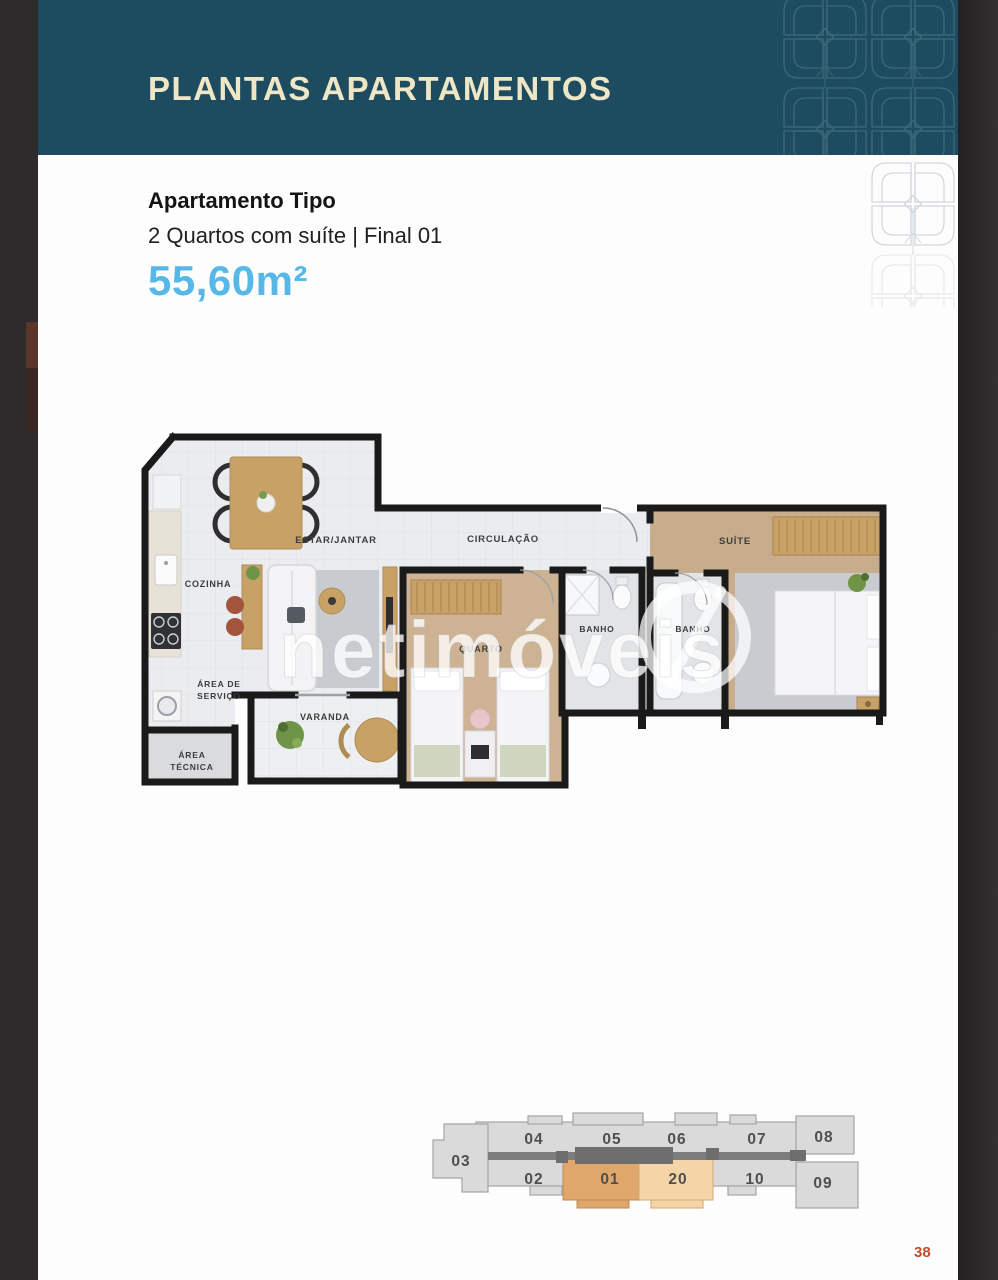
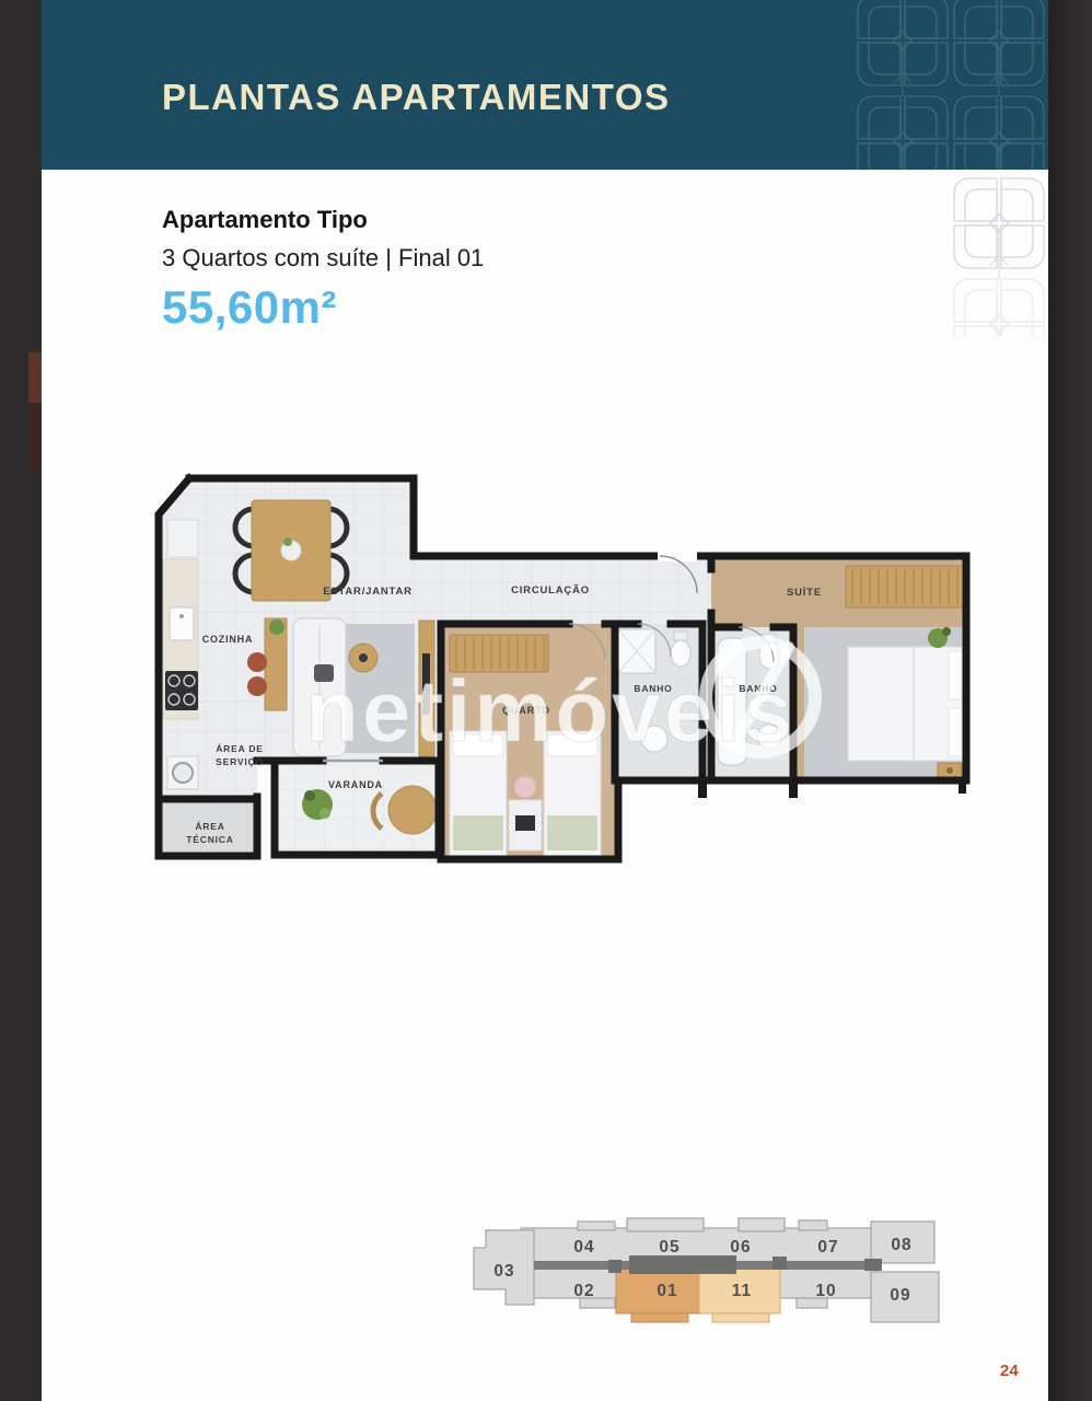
  PLANTAS APARTAMENTOS
  Apartamento Tipo
- 2 Quartos com suíte | Final 01
+ 3 Quartos com suíte | Final 01
  55,60m²
  COZINHA
  ESTAR/JANTAR
  CIRCULAÇÃO
  SUÍTE
  BANHO
  BANO
  QUARTO
  VARANDA
  ÁREA DE
  SERVIÇO
  ÁREA
  TÉCNICA
  netimóveis
  03
  04
  05
  06
  07
  08
  02
  01
- 20
+ 11
  10
  09
- 38
+ 24
